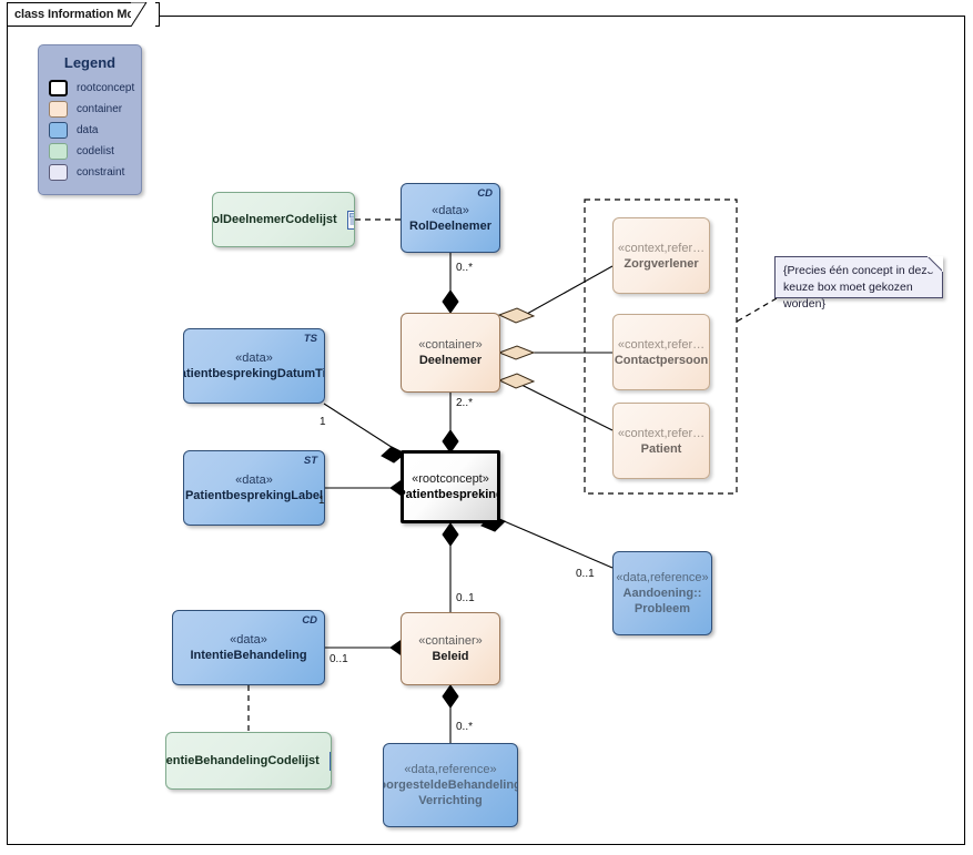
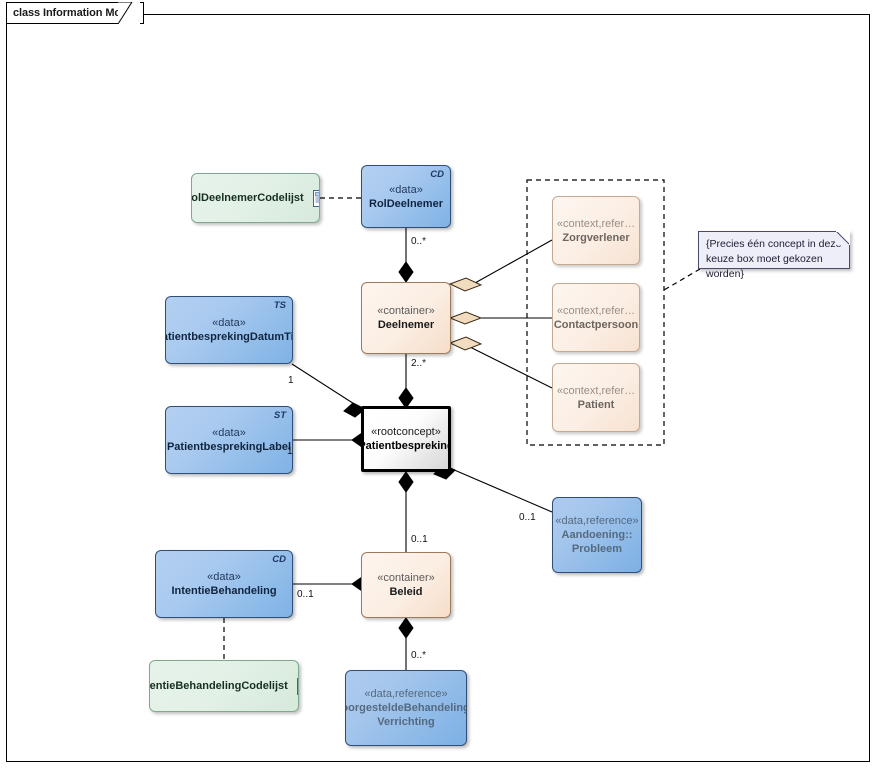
  class Information M
- Legend
- rootconcept
- container
- data
- codelist
- constraint
  olDeelnemerCodelijst
  CD
  «data»
  RolDeelnemer
  «container»
  Deelnemer
  «context,refer…
  Zorgverlener
  «context,refer…
  Contactpersoon
  «context,refer…
  Patient
  {Precies één concept in dez keuze box moet gekozen worden}
  TS
  «data»
  tientbesprekingDatumT
  ST
  «data»
  PatientbesprekingLabel
  «rootconcept»
  atientbesprekin
  «data,reference»
  Aandoening::
  Probleem
  CD
  «data»
  IntentieBehandeling
  «container»
  Beleid
  entieBehandelingCodelijst
  «data,reference»
  orgesteldeBehandelin
  Verrichting
  0..*
  2..*
  1
  1
  0..1
  0..1
  0..1
  0..*
